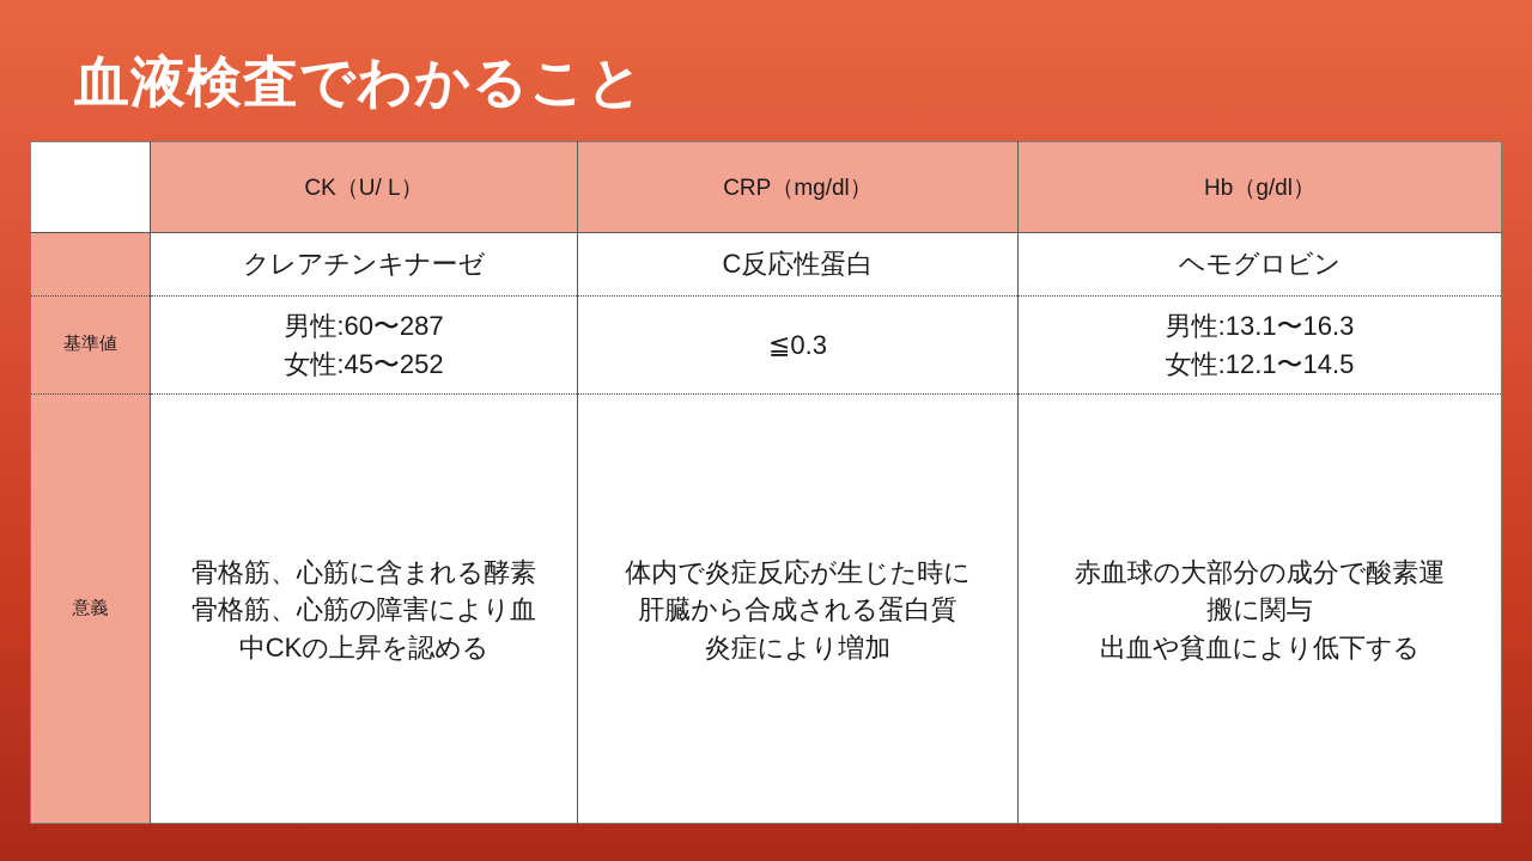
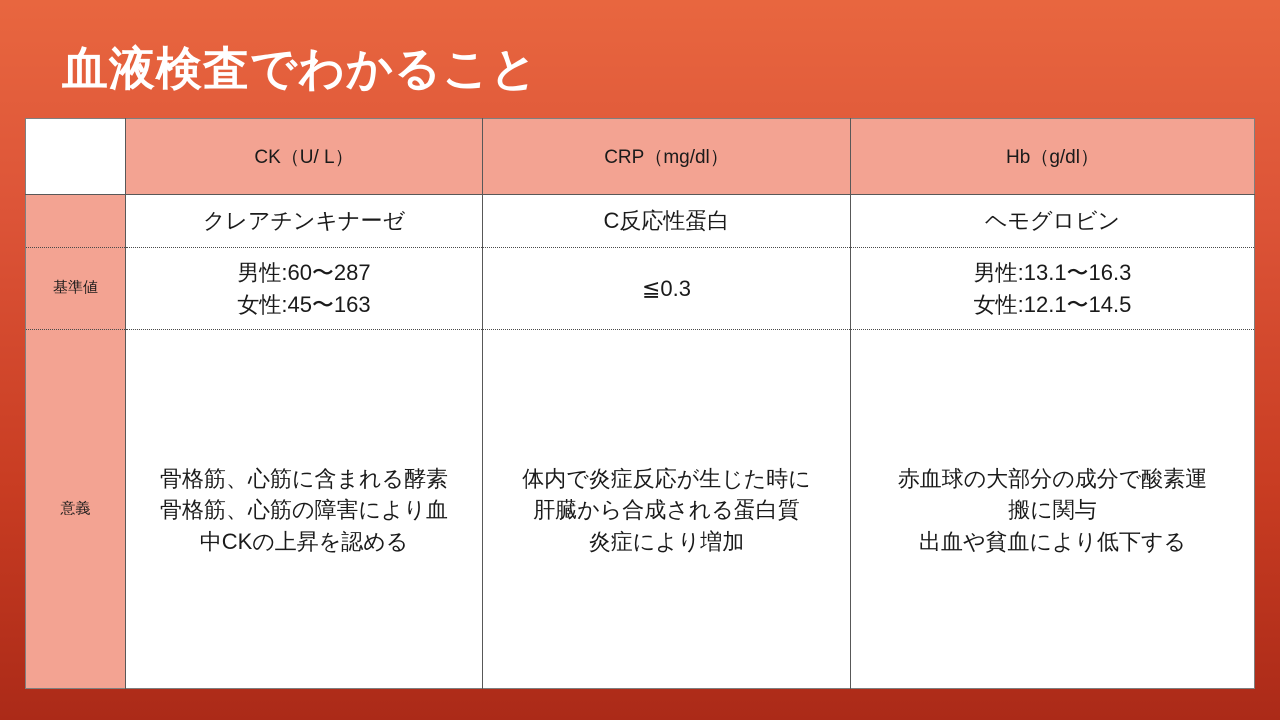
  血液検査でわかること
  	CK（U/ L）	CRP（mg/dl）	Hb（g/dl）
  	クレアチンキナーゼ	C反応性蛋白	ヘモグロビン
- 基準値	男性:60〜287 女性:45〜252	≦0.3	男性:13.1〜16.3 女性:12.1〜14.5
+ 基準値	男性:60〜287 女性:45〜163	≦0.3	男性:13.1〜16.3 女性:12.1〜14.5
  意義	骨格筋、心筋に含まれる酵素 骨格筋、心筋の障害により血 中CKの上昇を認める	体内で炎症反応が生じた時に 肝臓から合成される蛋白質 炎症により増加	赤血球の大部分の成分で酸素運 搬に関与 出血や貧血により低下する
